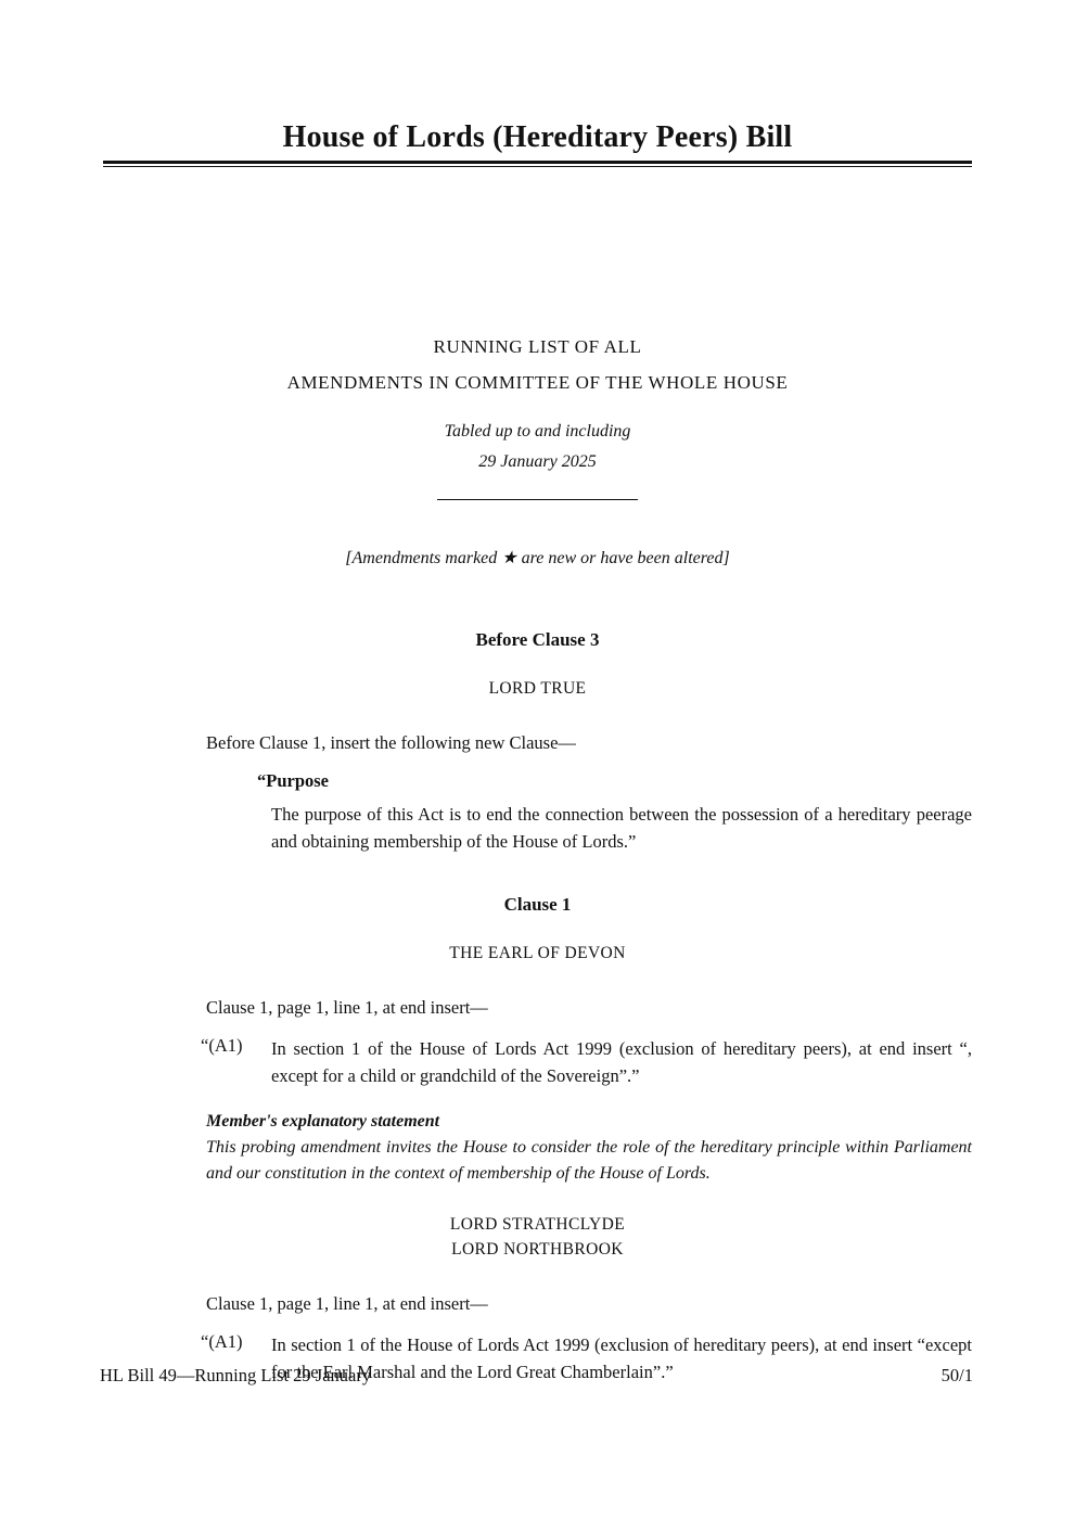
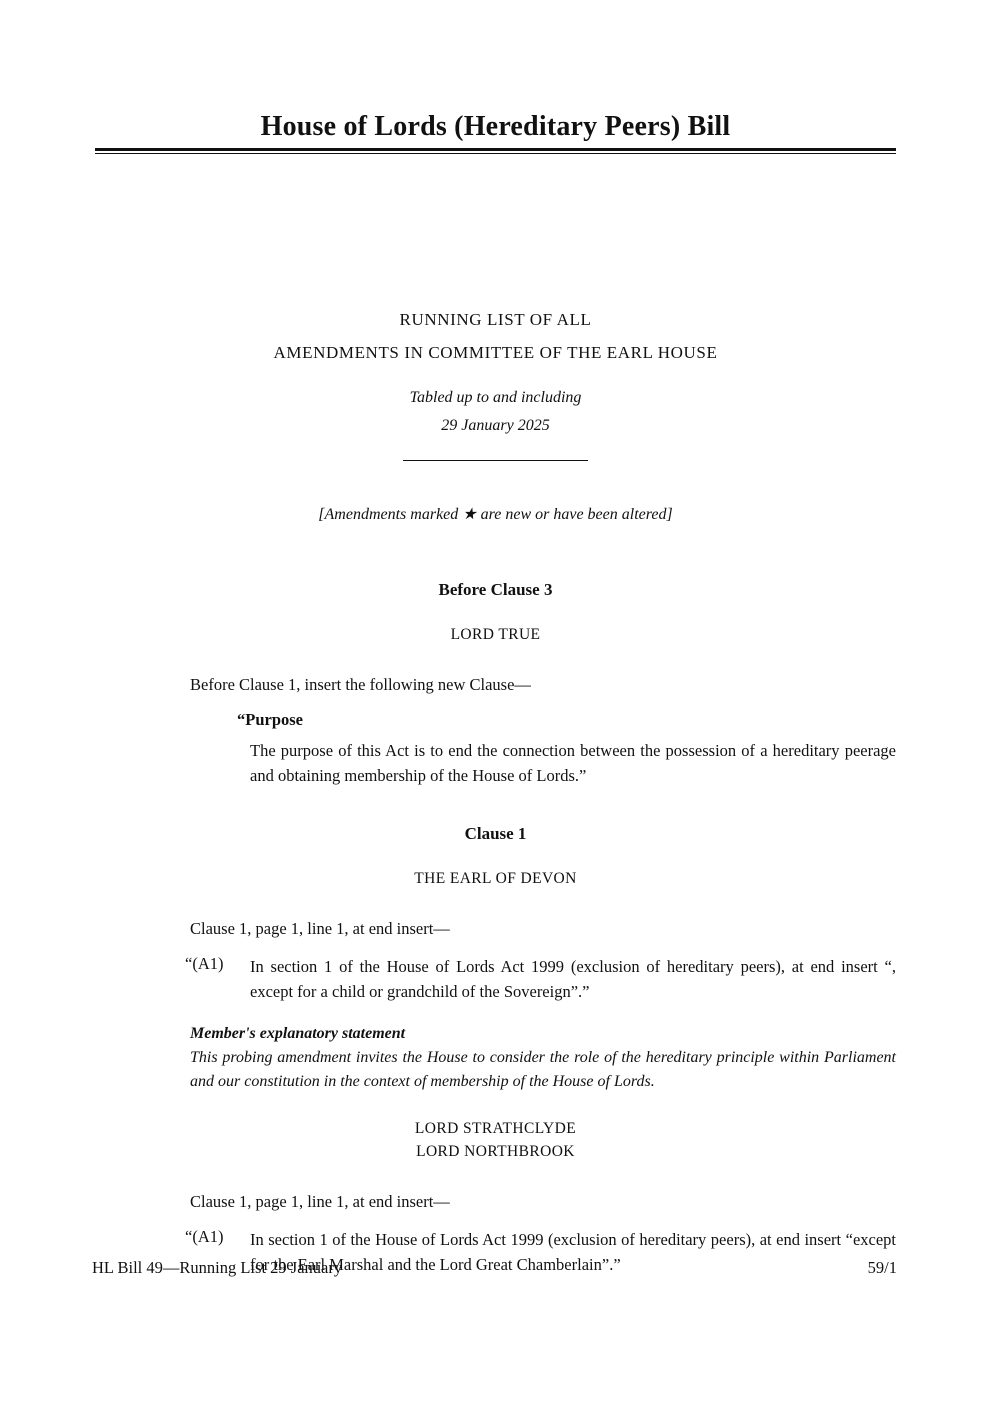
  House of Lords (Hereditary Peers) Bill
  RUNNING LIST OF ALL
- AMENDMENTS IN COMMITTEE OF THE WHOLE HOUSE
+ AMENDMENTS IN COMMITTEE OF THE EARL HOUSE
  Tabled up to and including
  29 January 2025
  [Amendments marked ★ are new or have been altered]
  Before Clause 3
  LORD TRUE
  Before Clause 1, insert the following new Clause—
  “Purpose
  The purpose of this Act is to end the connection between the possession of a hereditary peerage and obtaining membership of the House of Lords.”
  Clause 1
  THE EARL OF DEVON
  Clause 1, page 1, line 1, at end insert—
  “(A1)
  In section 1 of the House of Lords Act 1999 (exclusion of hereditary peers), at end insert “, except for a child or grandchild of the Sovereign”.”
  Member's explanatory statement
  This probing amendment invites the House to consider the role of the hereditary principle within Parliament and our constitution in the context of membership of the House of Lords.
  LORD STRATHCLYDE
  LORD NORTHBROOK
  Clause 1, page 1, line 1, at end insert—
  “(A1)
  In section 1 of the House of Lords Act 1999 (exclusion of hereditary peers), at end insert “except for the Earl Marshal and the Lord Great Chamberlain”.”
  HL Bill 49—Running List 29 January
- 50/1
+ 59/1
